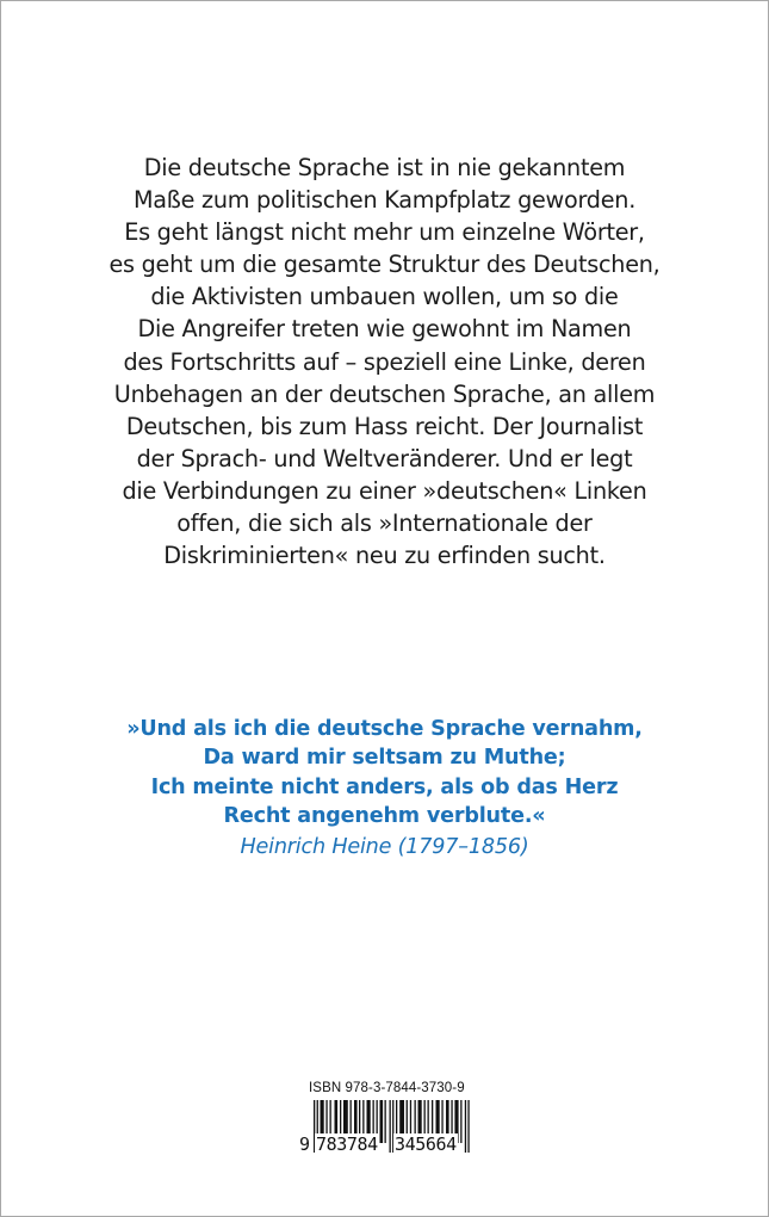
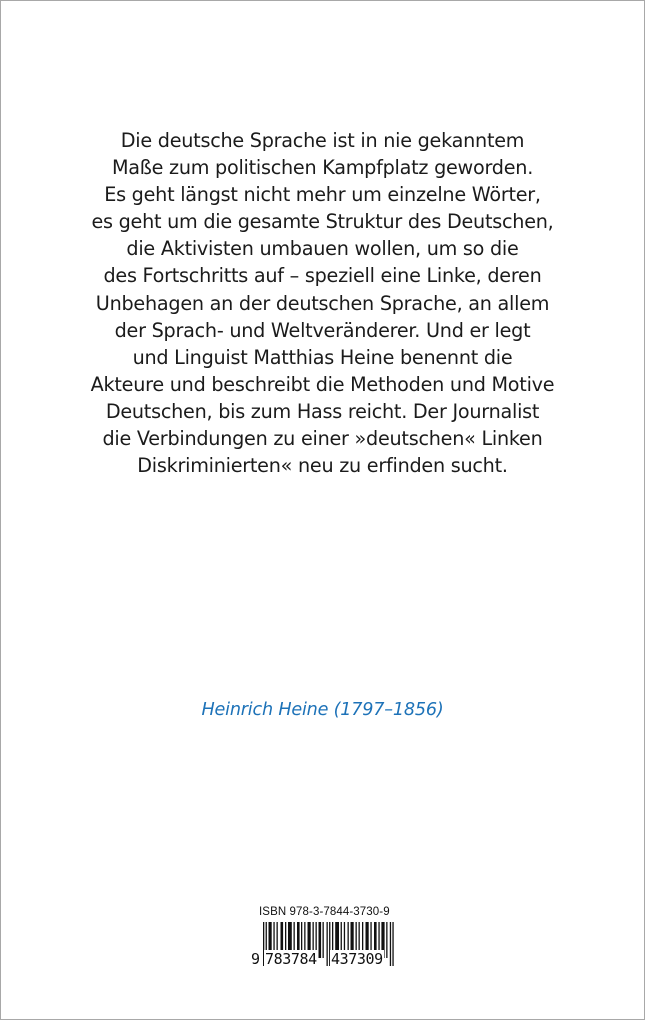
  Die deutsche Sprache ist in nie gekanntem
  Maße zum politischen Kampfplatz geworden.
  Es geht längst nicht mehr um einzelne Wörter,
  es geht um die gesamte Struktur des Deutschen,
  die Aktivisten umbauen wollen, um so die
- Die Angreifer treten wie gewohnt im Namen
  des Fortschritts auf – speziell eine Linke, deren
  Unbehagen an der deutschen Sprache, an allem
- Deutschen, bis zum Hass reicht. Der Journalist
+ der Sprach- und Weltveränderer. Und er legt
+ und Linguist Matthias Heine benennt die
+ Akteure und beschreibt die Methoden und Motive
- der Sprach- und Weltveränderer. Und er legt
+ Deutschen, bis zum Hass reicht. Der Journalist
  die Verbindungen zu einer »deutschen« Linken
- offen, die sich als »Internationale der
  Diskriminierten« neu zu erfinden sucht.
- »Und als ich die deutsche Sprache vernahm,
- Da ward mir seltsam zu Muthe;
- Ich meinte nicht anders, als ob das Herz
- Recht angenehm verblute.«
  Heinrich Heine (1797–1856)
  ISBN 978-3-7844-3730-9
  9
  783784
- 345664
+ 437309
